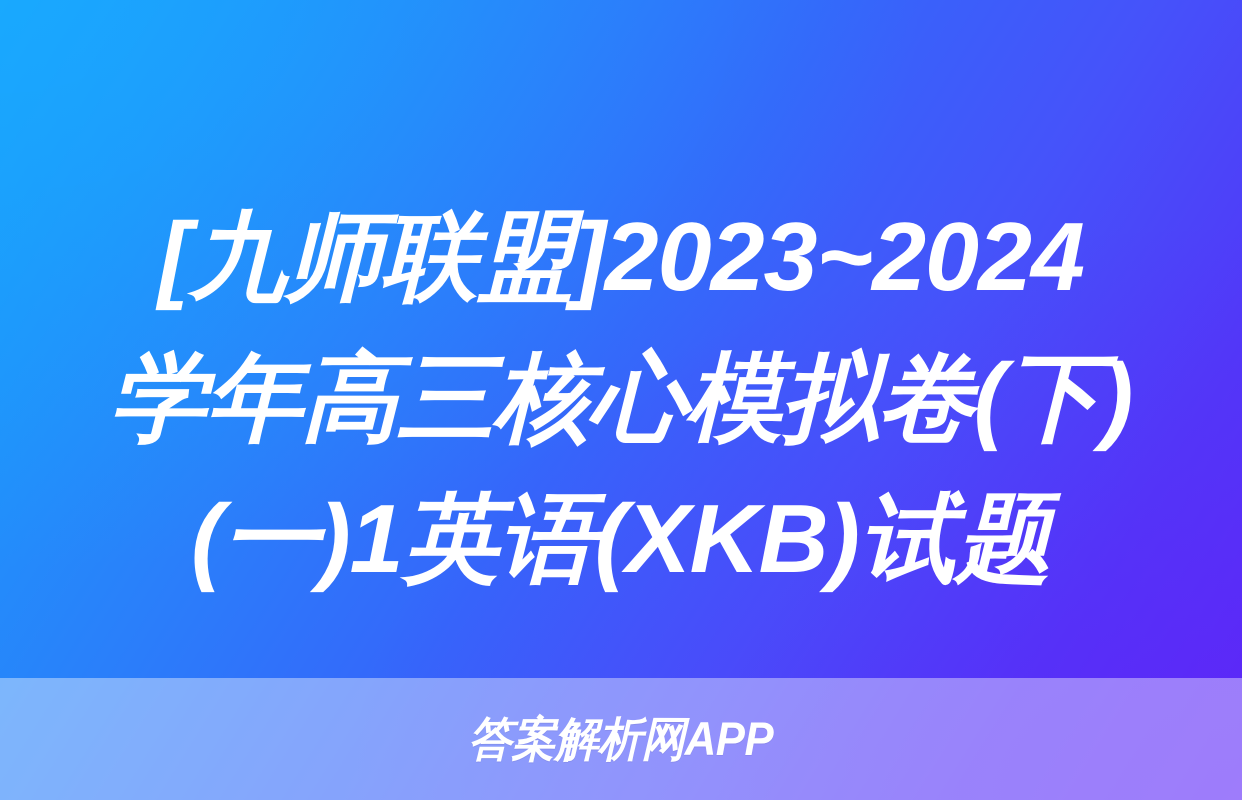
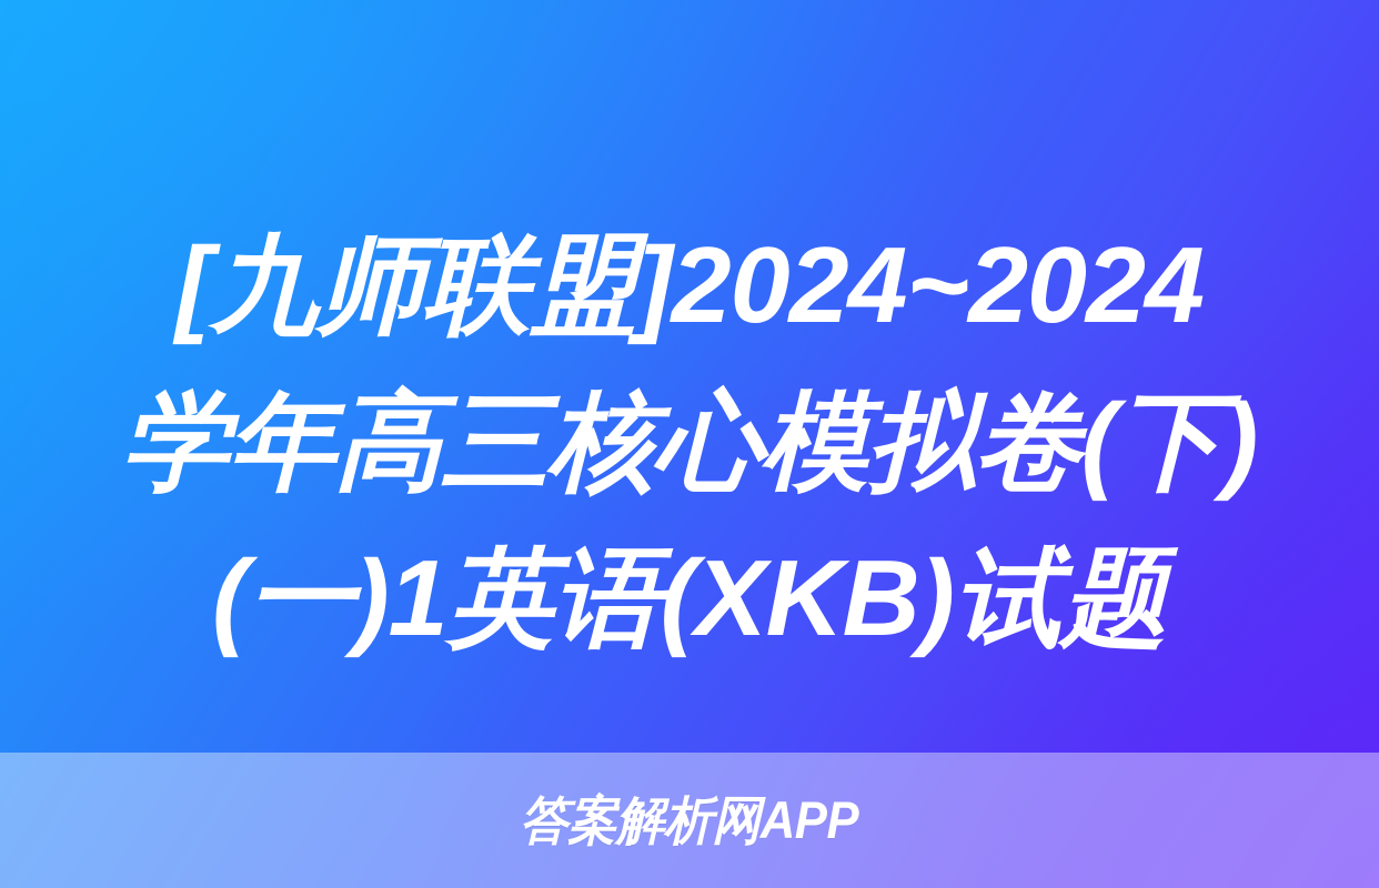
- [九师联盟]2023~2024
+ [九师联盟]2024~2024
  学年高三核心模拟卷(下)
  (一)1英语(XKB)试题
  答案解析网APP
